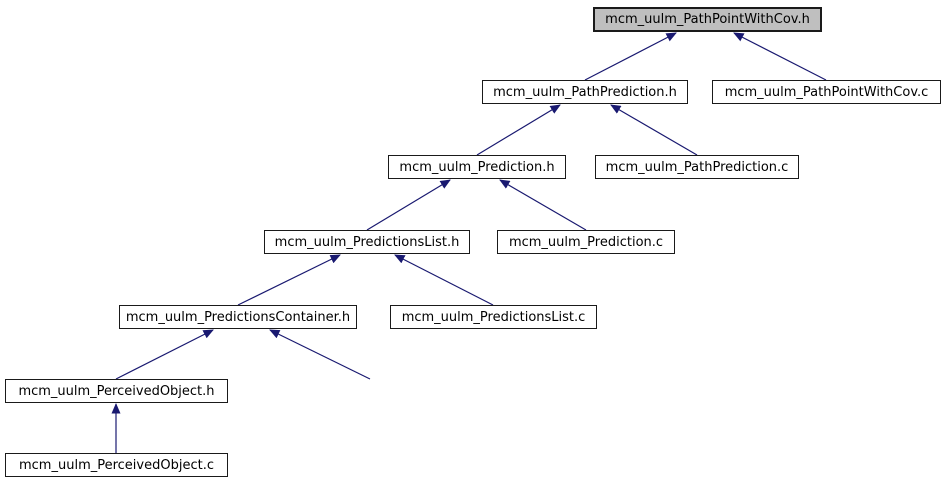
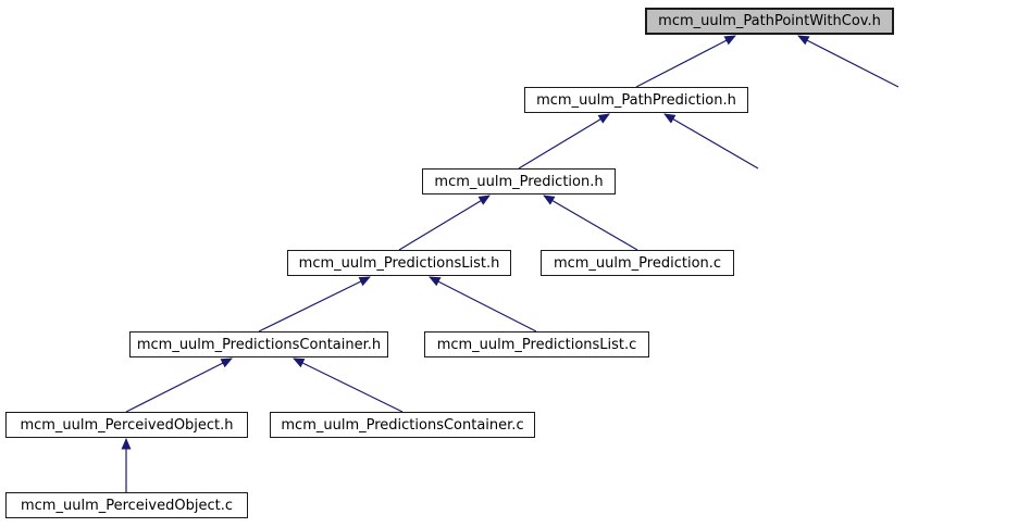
  mcm_uulm_PathPointWithCov.h
  mcm_uulm_PathPrediction.h
- mcm_uulm_PathPointWithCov.c
  mcm_uulm_Prediction.h
- mcm_uulm_PathPrediction.c
  mcm_uulm_PredictionsList.h
  mcm_uulm_Prediction.c
  mcm_uulm_PredictionsContainer.h
  mcm_uulm_PredictionsList.c
  mcm_uulm_PerceivedObject.h
+ mcm_uulm_PredictionsContainer.c
  mcm_uulm_PerceivedObject.c
